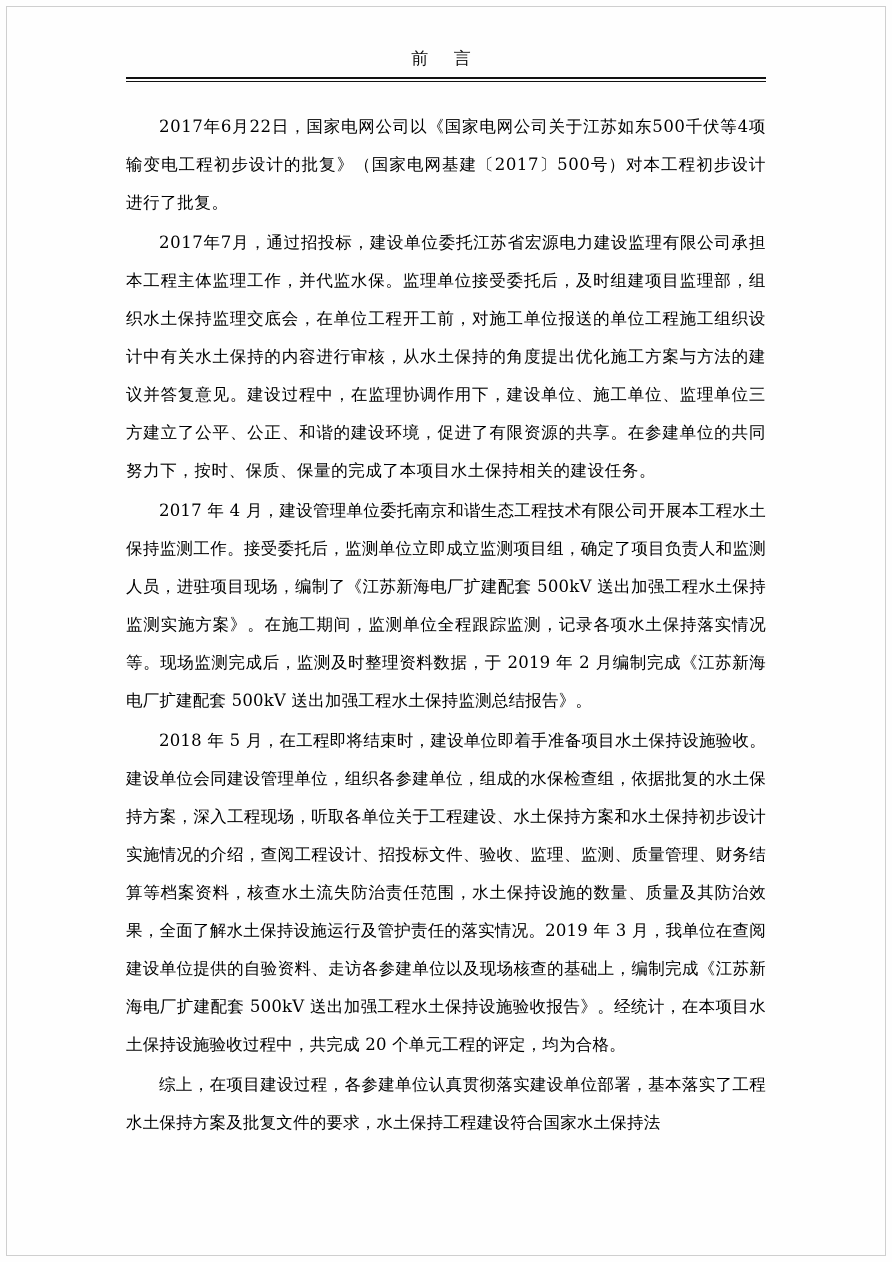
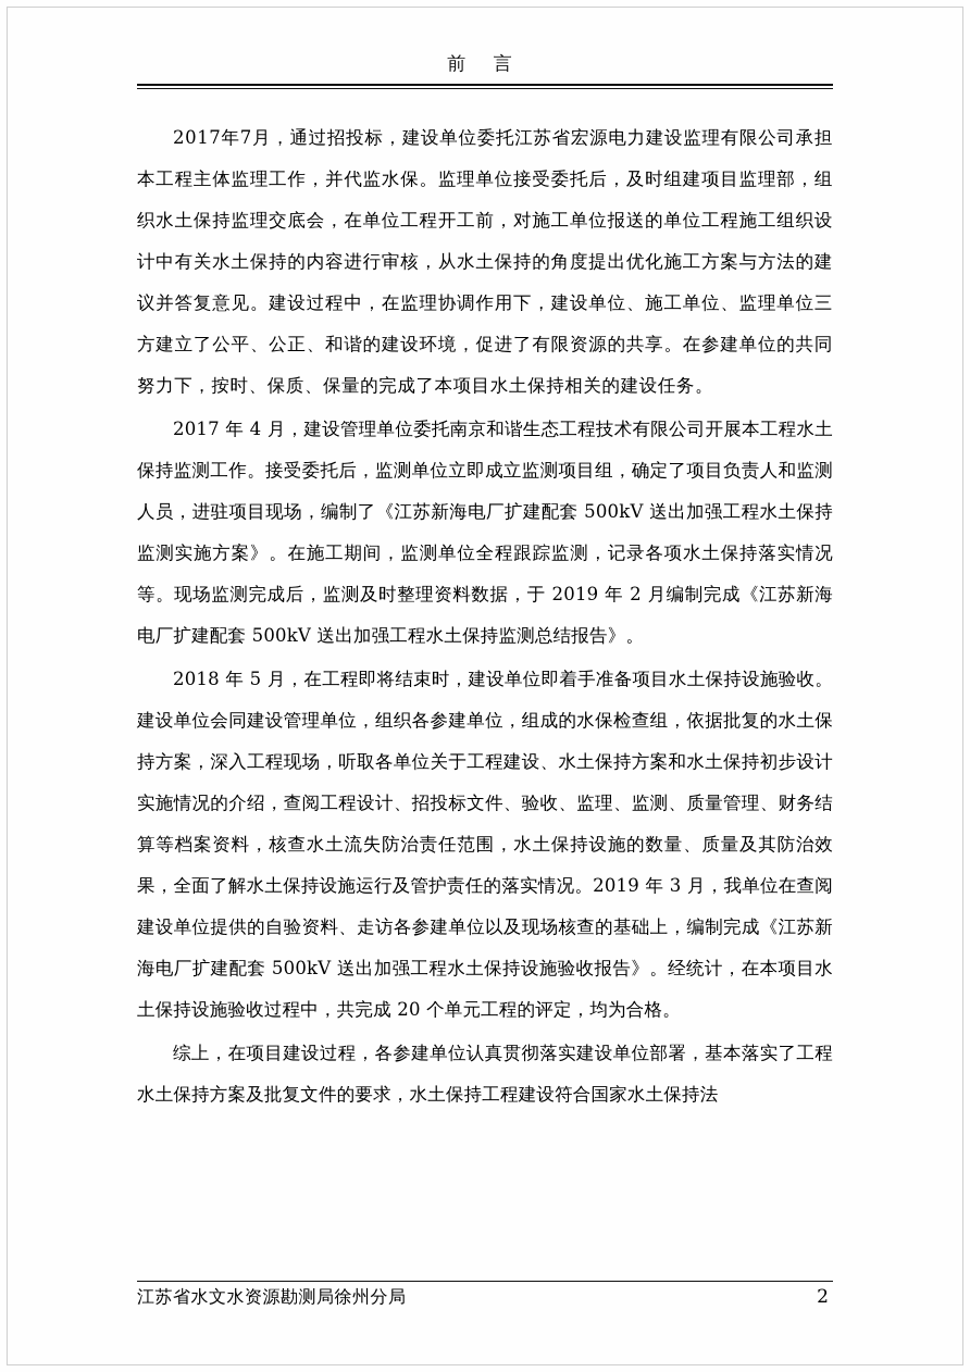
  前 言
- 2017年6月22日，国家电网公司以《国家电网公司关于江苏如东500千伏等4项输变电工程初步设计的批复》（国家电网基建〔2017〕500号）对本工程初步设计进行了批复。
  2017年7月，通过招投标，建设单位委托江苏省宏源电力建设监理有限公司承担本工程主体监理工作，并代监水保。监理单位接受委托后，及时组建项目监理部，组织水土保持监理交底会，在单位工程开工前，对施工单位报送的单位工程施工组织设计中有关水土保持的内容进行审核，从水土保持的角度提出优化施工方案与方法的建议并答复意见。建设过程中，在监理协调作用下，建设单位、施工单位、监理单位三方建立了公平、公正、和谐的建设环境，促进了有限资源的共享。在参建单位的共同努力下，按时、保质、保量的完成了本项目水土保持相关的建设任务。
  2017 年 4 月，建设管理单位委托南京和谐生态工程技术有限公司开展本工程水土保持监测工作。接受委托后，监测单位立即成立监测项目组，确定了项目负责人和监测人员，进驻项目现场，编制了《江苏新海电厂扩建配套 500kV 送出加强工程水土保持监测实施方案》。在施工期间，监测单位全程跟踪监测，记录各项水土保持落实情况等。现场监测完成后，监测及时整理资料数据，于 2019 年 2 月编制完成《江苏新海电厂扩建配套 500kV 送出加强工程水土保持监测总结报告》。
  2018 年 5 月，在工程即将结束时，建设单位即着手准备项目水土保持设施验收。建设单位会同建设管理单位，组织各参建单位，组成的水保检查组，依据批复的水土保持方案，深入工程现场，听取各单位关于工程建设、水土保持方案和水土保持初步设计实施情况的介绍，查阅工程设计、招投标文件、验收、监理、监测、质量管理、财务结算等档案资料，核查水土流失防治责任范围，水土保持设施的数量、质量及其防治效果，全面了解水土保持设施运行及管护责任的落实情况。2019 年 3 月，我单位在查阅建设单位提供的自验资料、走访各参建单位以及现场核查的基础上，编制完成《江苏新海电厂扩建配套 500kV 送出加强工程水土保持设施验收报告》。经统计，在本项目水土保持设施验收过程中，共完成 20 个单元工程的评定，均为合格。
  综上，在项目建设过程，各参建单位认真贯彻落实建设单位部署，基本落实了工程水土保持方案及批复文件的要求，水土保持工程建设符合国家水土保持法
+ 江苏省水文水资源勘测局徐州分局
+ 2
